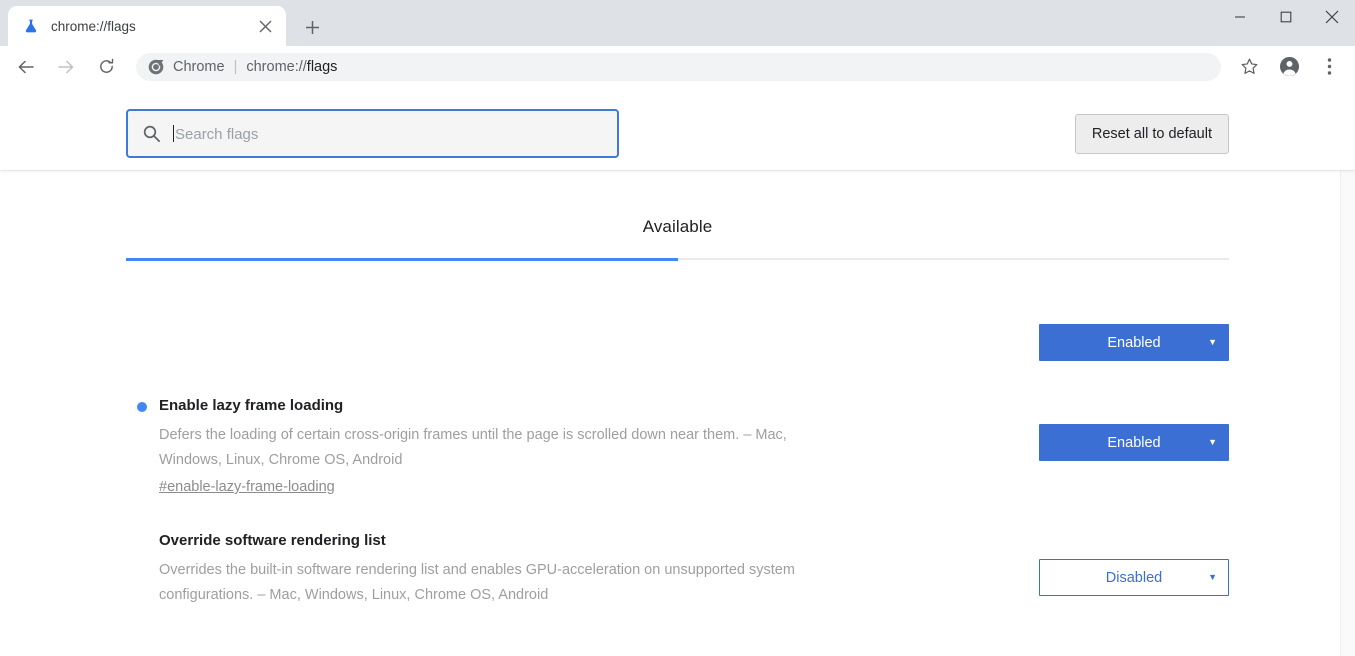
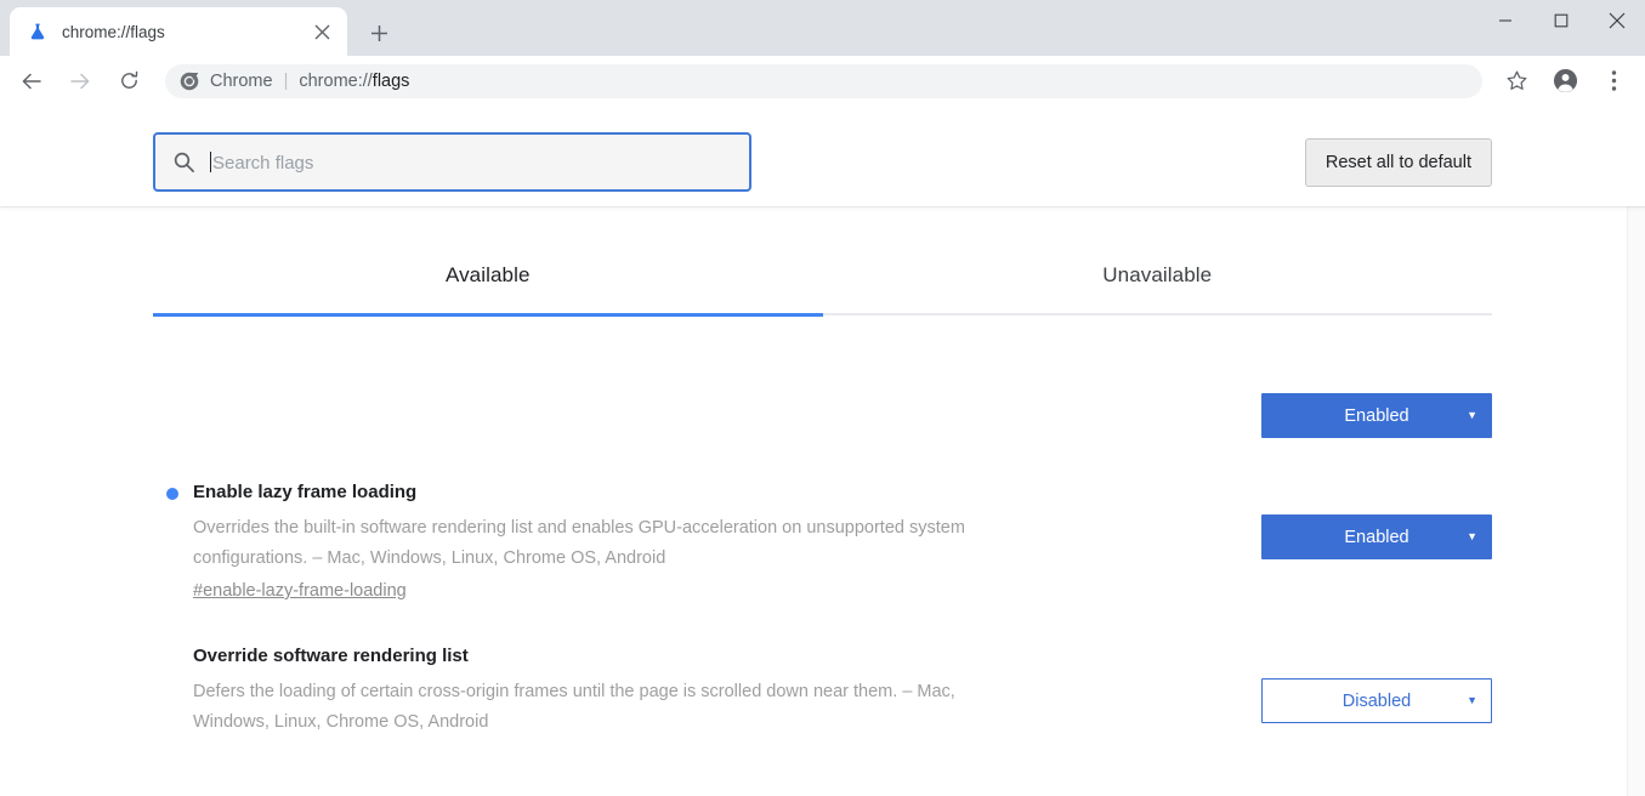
  chrome://flags
  Chrome
  |
  chrome://flags
  Search flags
  Reset all to default
  Available
+ Unavailable
  Enabled
  ▼
  Enable lazy frame loading
- Defers the loading of certain cross-origin frames until the page is scrolled down near them. – Mac, Windows, Linux, Chrome OS, Android
+ Overrides the built-in software rendering list and enables GPU-acceleration on unsupported system configurations. – Mac, Windows, Linux, Chrome OS, Android
  #enable-lazy-frame-loading
  Enabled
  ▼
  Override software rendering list
- Overrides the built-in software rendering list and enables GPU-acceleration on unsupported system configurations. – Mac, Windows, Linux, Chrome OS, Android
+ Defers the loading of certain cross-origin frames until the page is scrolled down near them. – Mac, Windows, Linux, Chrome OS, Android
  Disabled
  ▼
